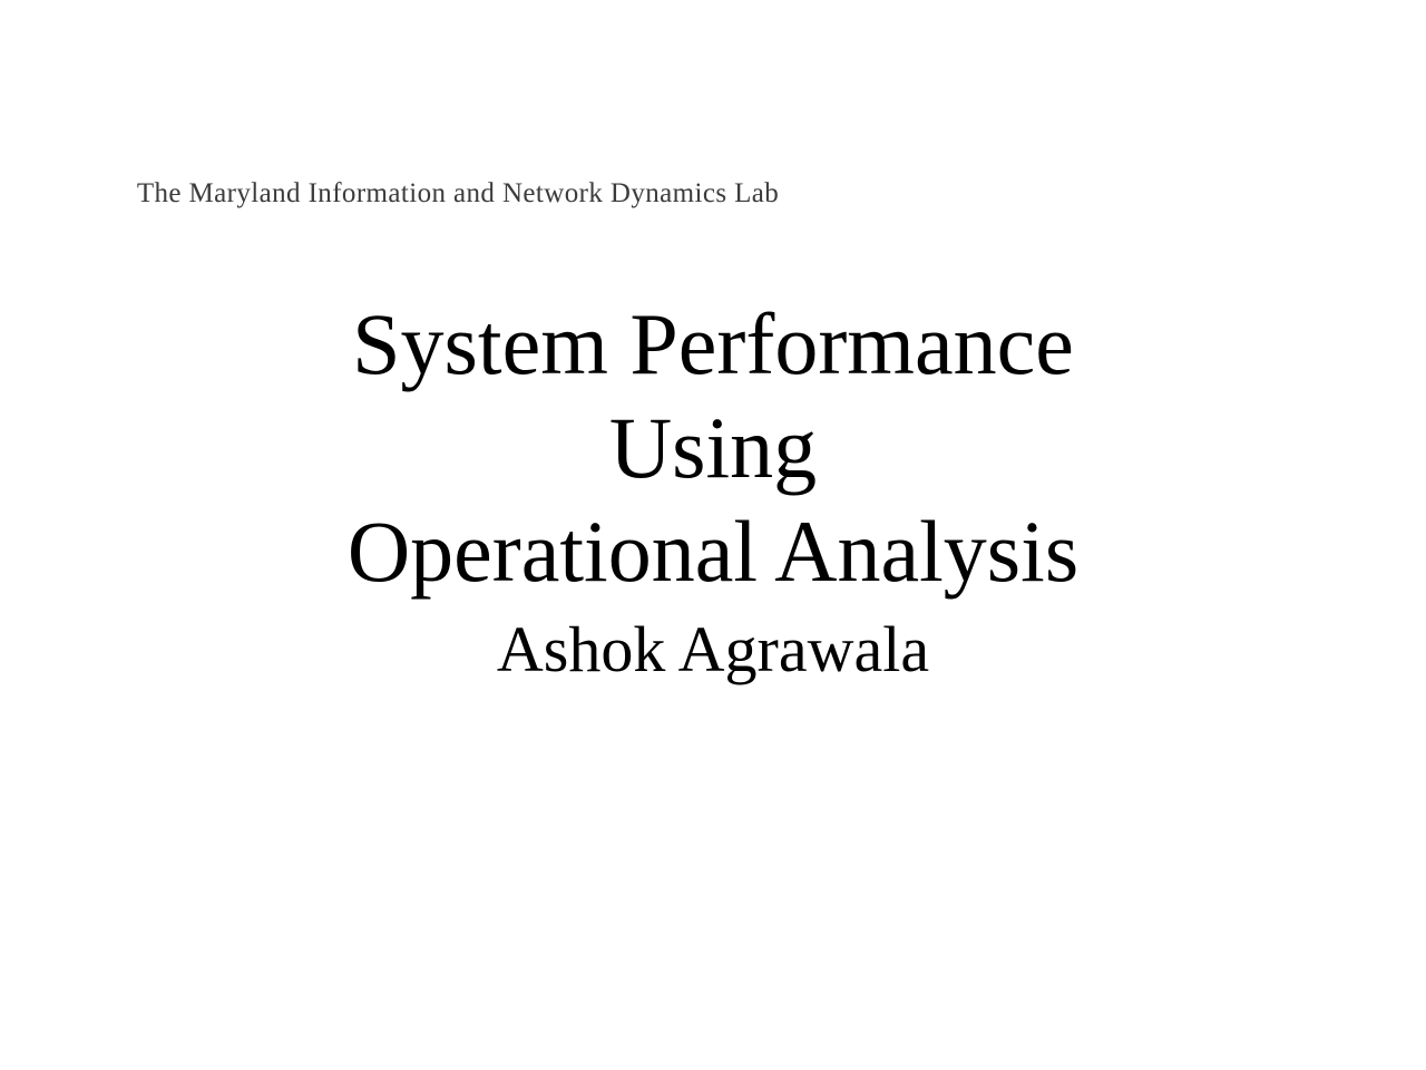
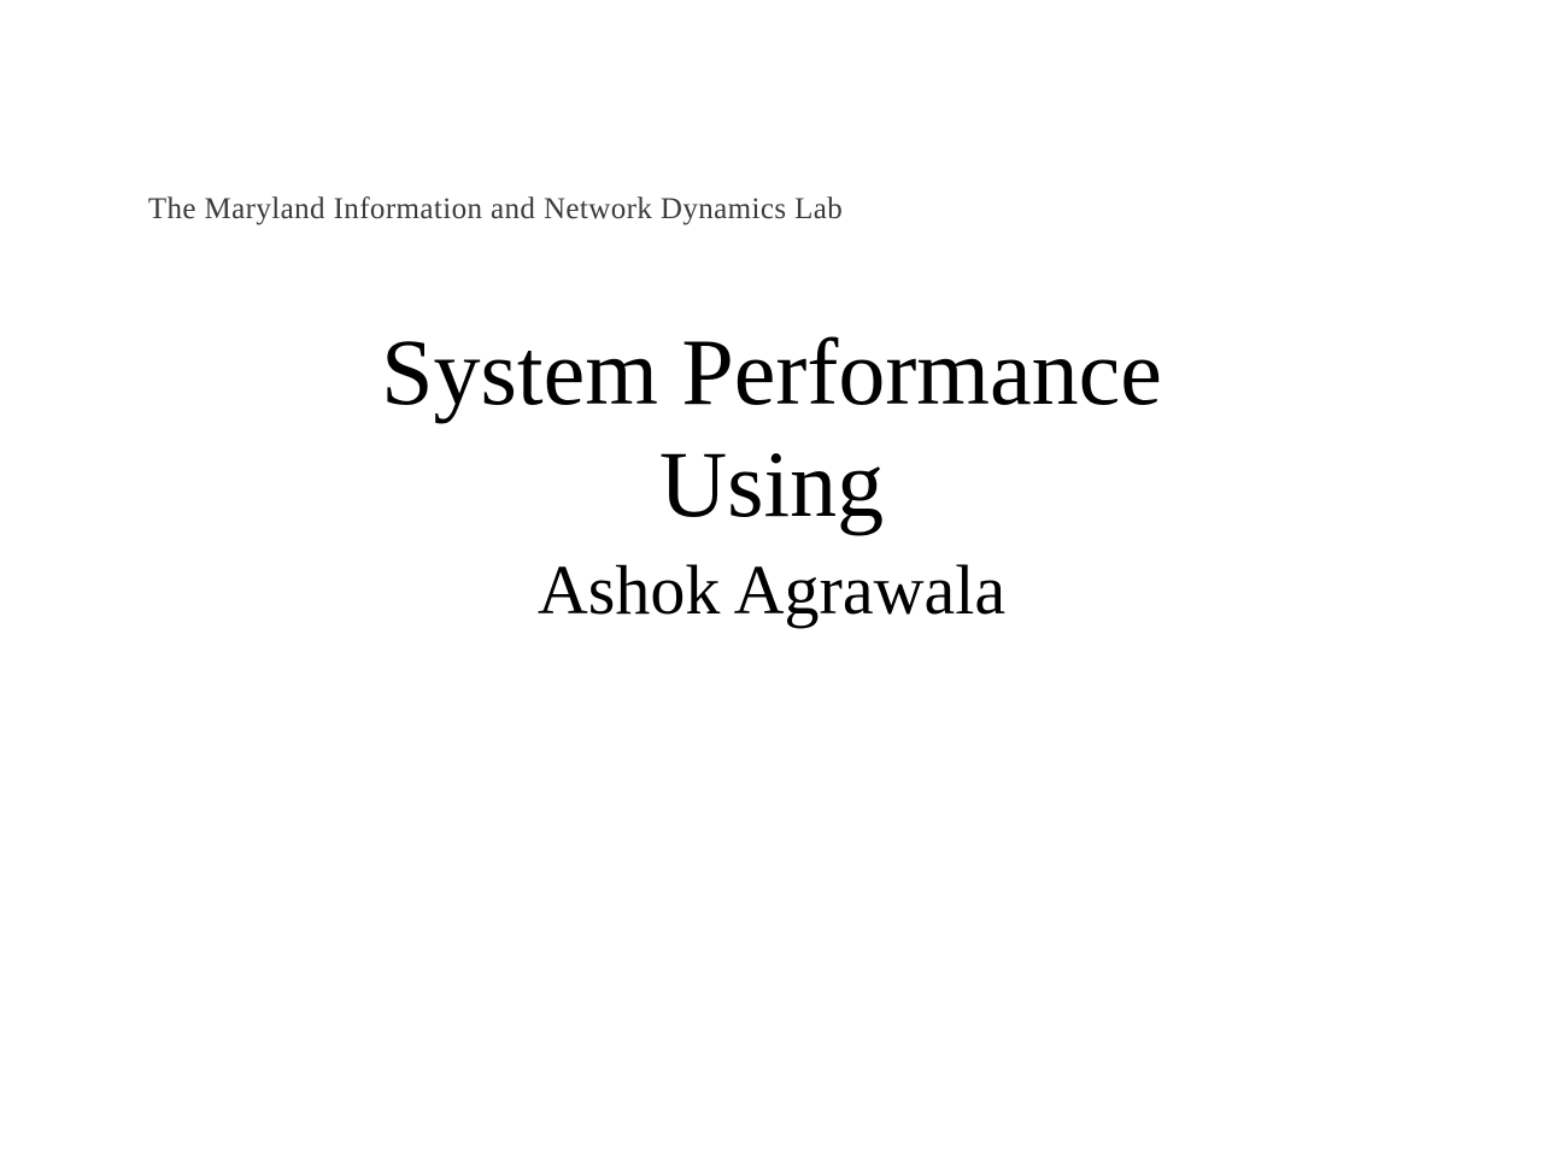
  The Maryland Information and Network Dynamics Lab
  System Performance
  Using
- Operational Analysis
  Ashok Agrawala
